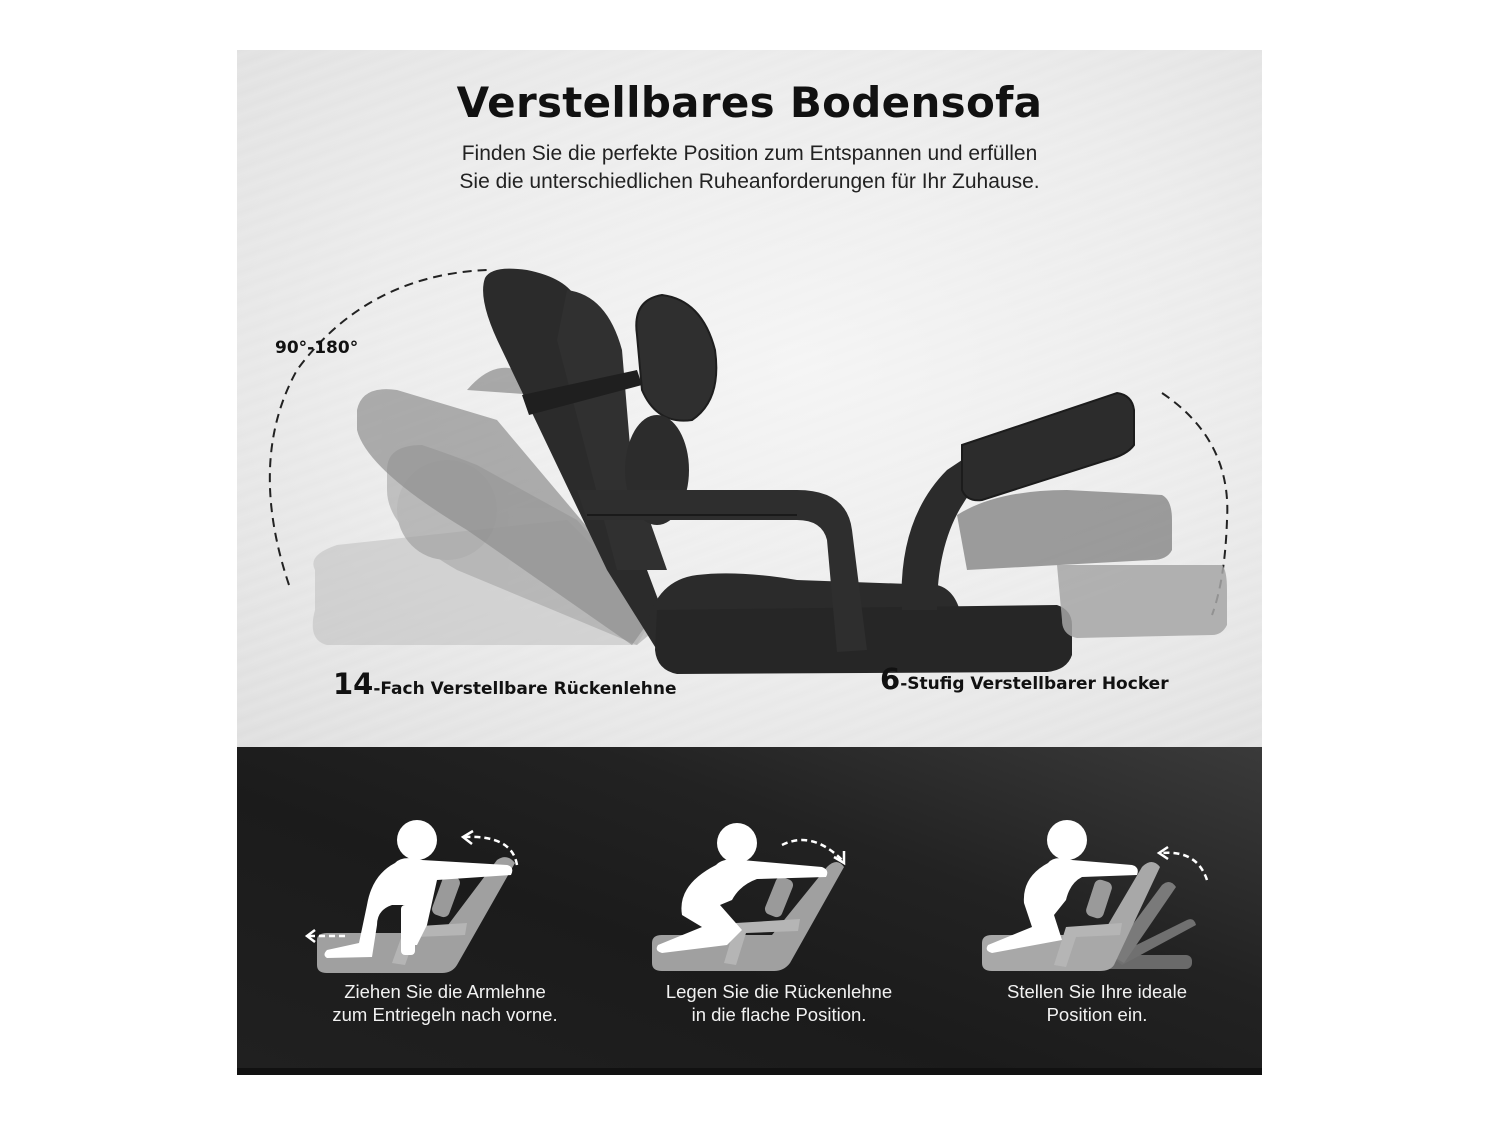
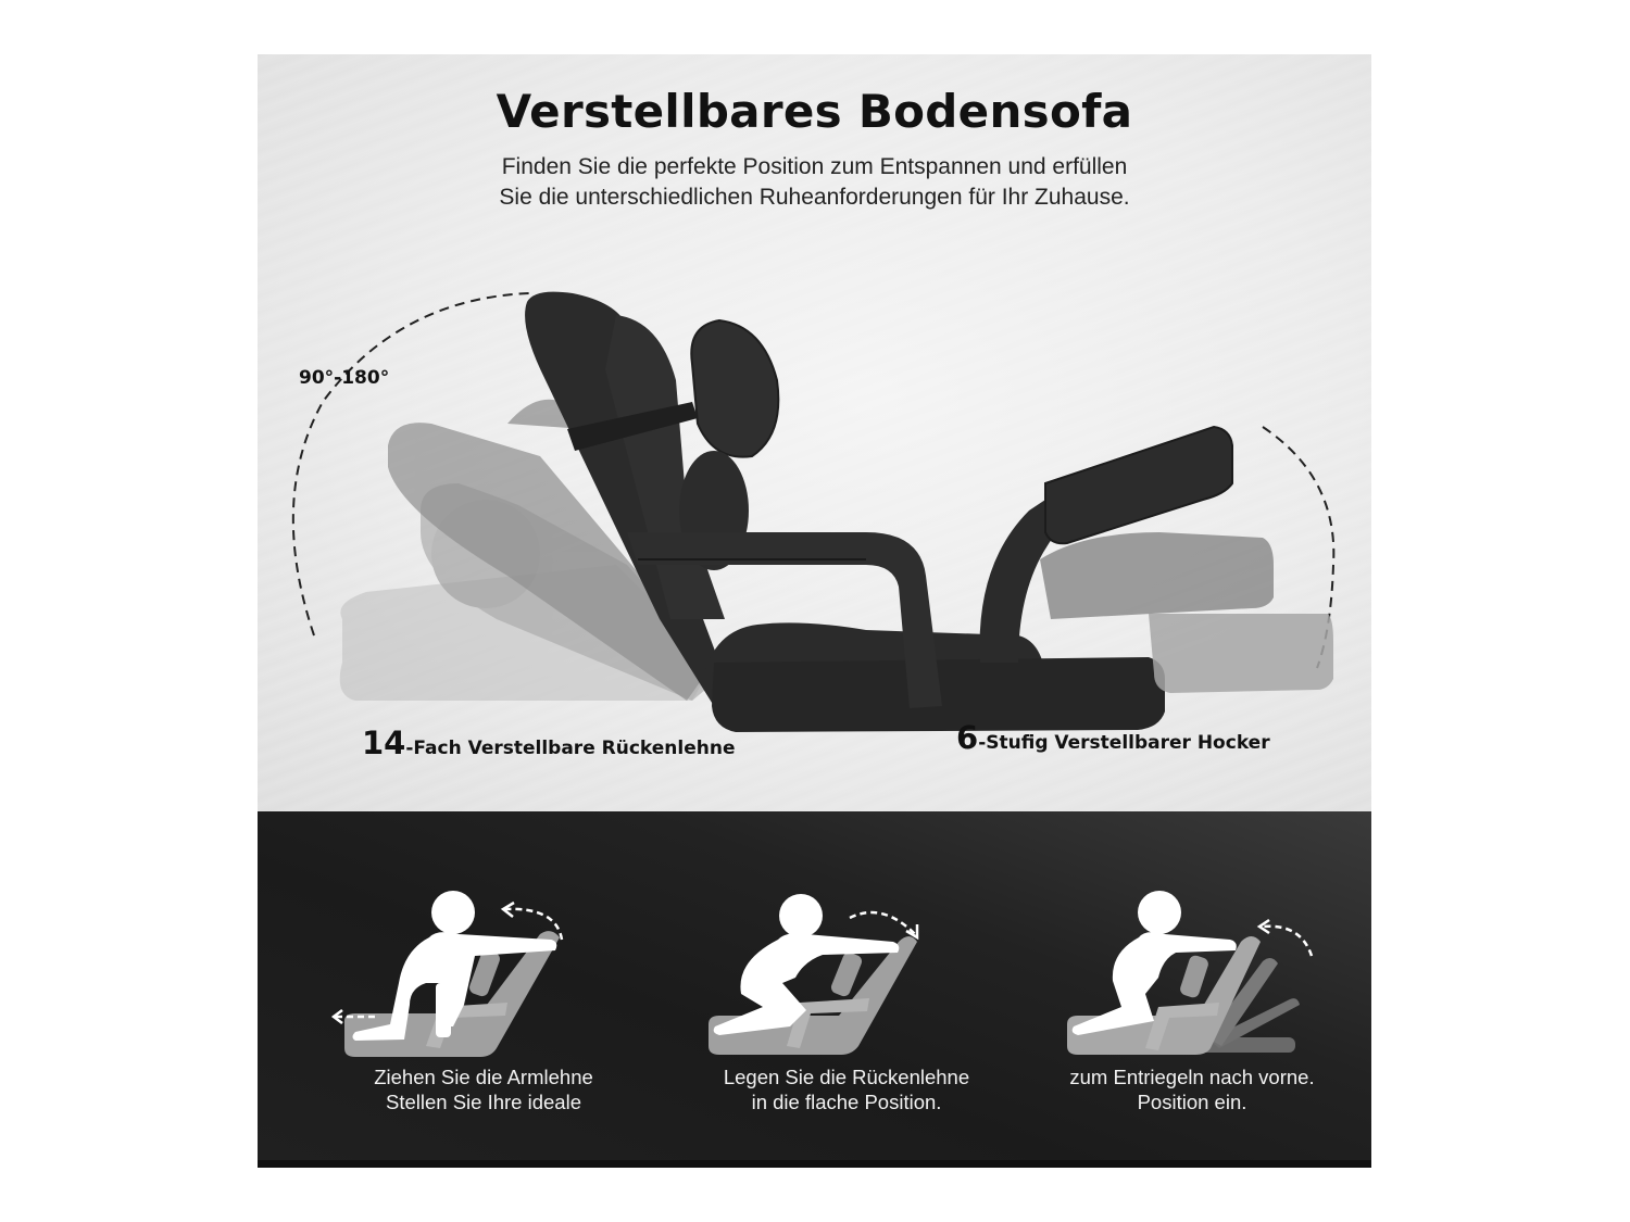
  Verstellbares Bodensofa
  Finden Sie die perfekte Position zum Entspannen und erfüllen
  Sie die unterschiedlichen Ruheanforderungen für Ihr Zuhause.
  90°-180°
  14-Fach Verstellbare Rückenlehne
  6-Stufig Verstellbarer Hocker
  Ziehen Sie die Armlehne
- zum Entriegeln nach vorne.
+ Stellen Sie Ihre ideale
  Legen Sie die Rückenlehne
  in die flache Position.
- Stellen Sie Ihre ideale
+ zum Entriegeln nach vorne.
  Position ein.
